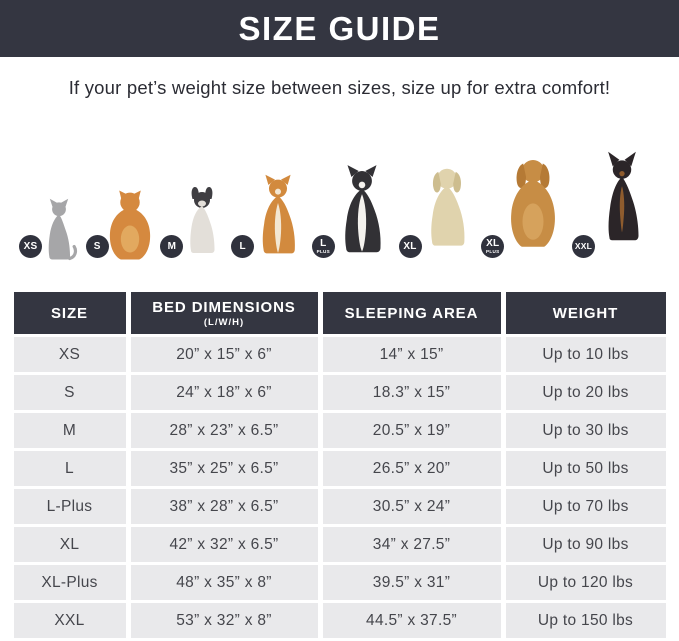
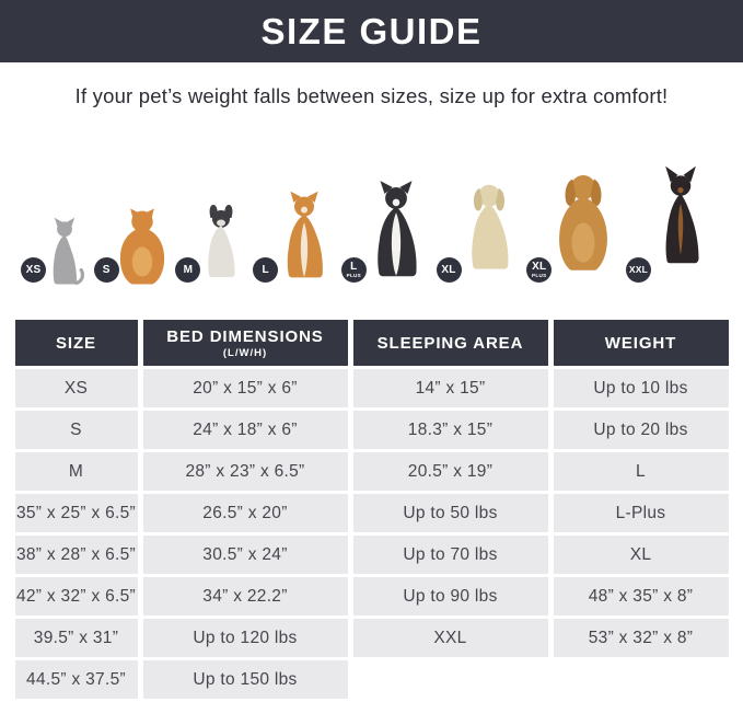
  SIZE GUIDE
- If your pet’s weight size between sizes, size up for extra comfort!
+ If your pet’s weight falls between sizes, size up for extra comfort!
  XS
  S
  M
  L
  L
  XL
  XL
  XXL
  SIZE
  BED DIMENSIONS
  (L/W/H)
  SLEEPING AREA
  WEIGHT
  XS
  20” x 15” x 6”
  14” x 15”
  Up to 10 lbs
  S
  24” x 18” x 6”
  18.3” x 15”
  Up to 20 lbs
  M
  28” x 23” x 6.5”
  20.5” x 19”
- Up to 30 lbs
  L
  35” x 25” x 6.5”
  26.5” x 20”
  Up to 50 lbs
  L-Plus
  38” x 28” x 6.5”
  30.5” x 24”
  Up to 70 lbs
  XL
  42” x 32” x 6.5”
- 34” x 27.5”
+ 34” x 22.2”
  Up to 90 lbs
- XL-Plus
  48” x 35” x 8”
  39.5” x 31”
  Up to 120 lbs
  XXL
  53” x 32” x 8”
  44.5” x 37.5”
  Up to 150 lbs
